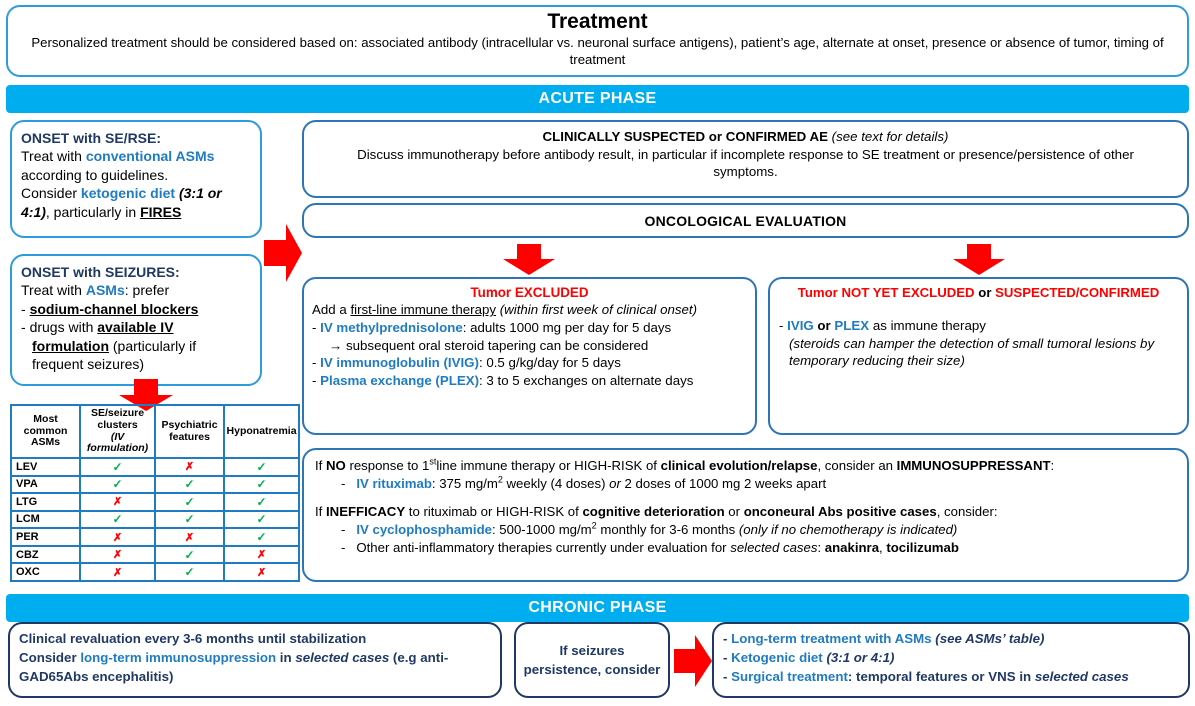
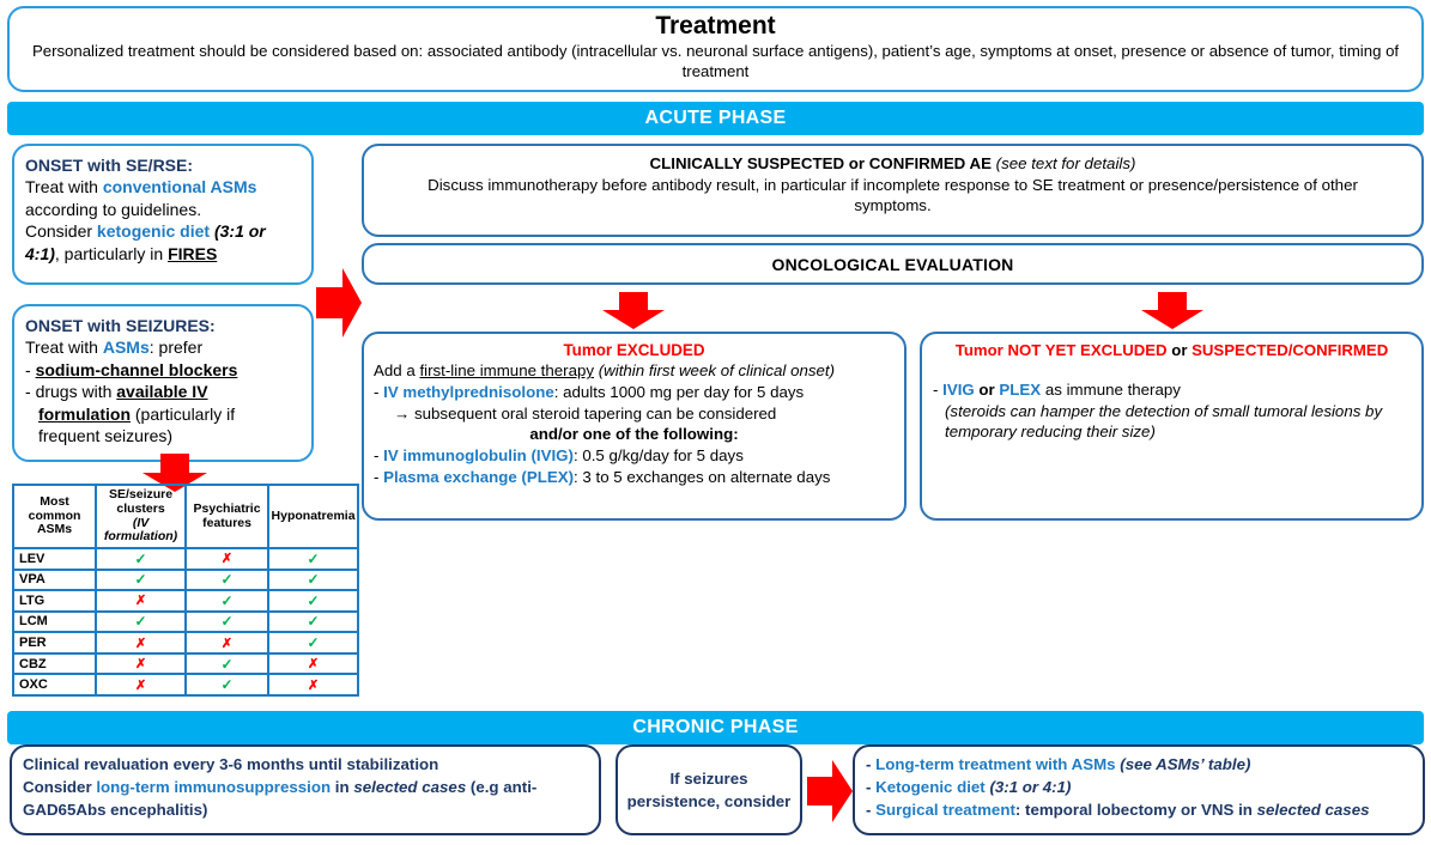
  Treatment
- Personalized treatment should be considered based on: associated antibody (intracellular vs. neuronal surface antigens), patient’s age, alternate at onset, presence or absence of tumor, timing of treatment
+ Personalized treatment should be considered based on: associated antibody (intracellular vs. neuronal surface antigens), patient’s age, symptoms at onset, presence or absence of tumor, timing of treatment
  ACUTE PHASE
  ONSET with SE/RSE:
  Treat with conventional ASMs
  according to guidelines.
  Consider ketogenic diet (3:1 or 4:1), particularly in FIRES
  ONSET with SEIZURES:
  Treat with ASMs: prefer
  - sodium-channel blockers
  - drugs with available IV formulation (particularly if frequent seizures)
  Most common ASMs	SE/seizure clusters (IV formulation)	Psychiatric features	Hyponatremia
  LEV	✓	✗	✓
  VPA	✓	✓	✓
  LTG	✗	✓	✓
  LCM	✓	✓	✓
  PER	✗	✗	✓
  CBZ	✗	✓	✗
  OXC	✗	✓	✗
  CLINICALLY SUSPECTED or CONFIRMED AE (see text for details)
  Discuss immunotherapy before antibody result, in particular if incomplete response to SE treatment or presence/persistence of other symptoms.
  ONCOLOGICAL EVALUATION
  Tumor EXCLUDED
  Add a first-line immune therapy (within first week of clinical onset)
  - IV methylprednisolone: adults 1000 mg per day for 5 days
  → subsequent oral steroid tapering can be considered
+ and/or one of the following:
  - IV immunoglobulin (IVIG): 0.5 g/kg/day for 5 days
  - Plasma exchange (PLEX): 3 to 5 exchanges on alternate days
  Tumor NOT YET EXCLUDED or SUSPECTED/CONFIRMED
  - IVIG or PLEX as immune therapy
  (steroids can hamper the detection of small tumoral lesions by temporary reducing their size)
- If NO response to 1stline immune therapy or HIGH-RISK of clinical evolution/relapse, consider an IMMUNOSUPPRESSANT:
- - IV rituximab: 375 mg/m2 weekly (4 doses) or 2 doses of 1000 mg 2 weeks apart
- If INEFFICACY to rituximab or HIGH-RISK of cognitive deterioration or onconeural Abs positive cases, consider:
- - IV cyclophosphamide: 500-1000 mg/m2 monthly for 3-6 months (only if no chemotherapy is indicated)
- - Other anti-inflammatory therapies currently under evaluation for selected cases: anakinra, tocilizumab
  CHRONIC PHASE
  Clinical revaluation every 3-6 months until stabilization
  Consider long-term immunosuppression in selected cases (e.g anti-GAD65Abs encephalitis)
  If seizures
  persistence, consider
  - Long-term treatment with ASMs (see ASMs’ table)
  - Ketogenic diet (3:1 or 4:1)
- - Surgical treatment: temporal features or VNS in selected cases
+ - Surgical treatment: temporal lobectomy or VNS in selected cases
